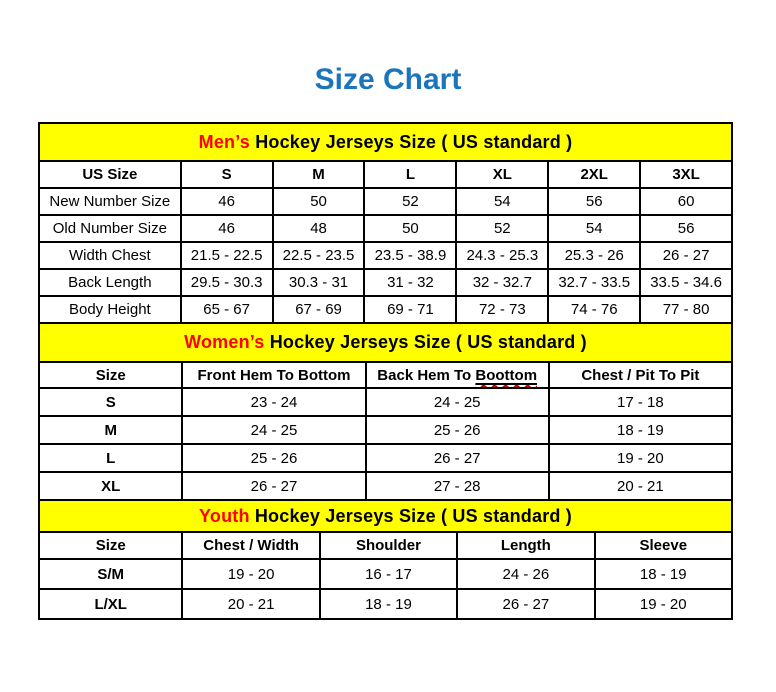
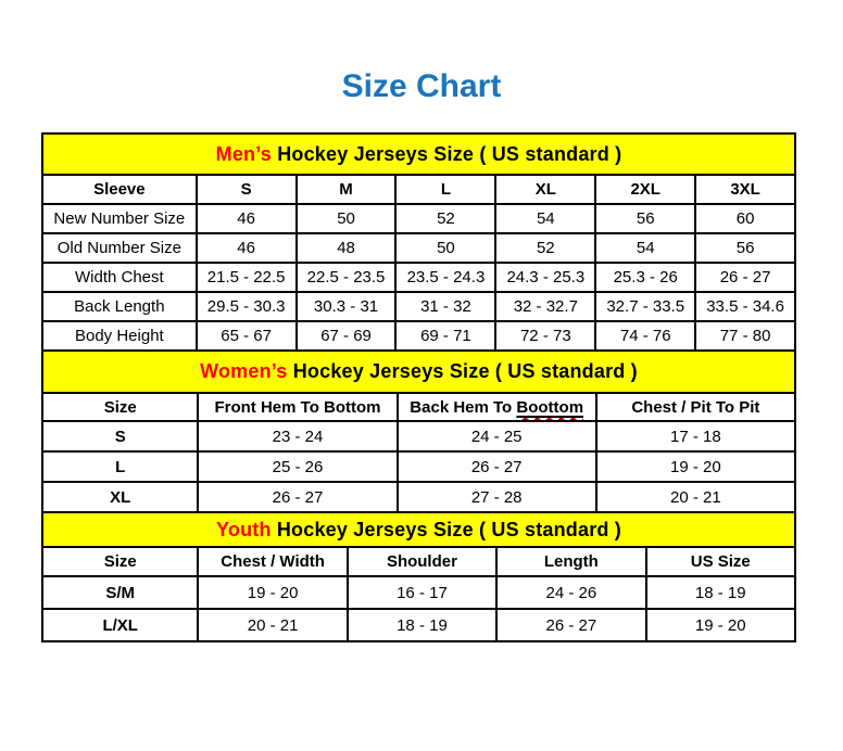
  Size Chart
  Men’s Hockey Jerseys Size ( US standard )
- US Size	S	M	L	XL	2XL	3XL
+ Sleeve	S	M	L	XL	2XL	3XL
  New Number Size	46	50	52	54	56	60
  Old Number Size	46	48	50	52	54	56
- Width Chest	21.5 - 22.5	22.5 - 23.5	23.5 - 38.9	24.3 - 25.3	25.3 - 26	26 - 27
+ Width Chest	21.5 - 22.5	22.5 - 23.5	23.5 - 24.3	24.3 - 25.3	25.3 - 26	26 - 27
  Back Length	29.5 - 30.3	30.3 - 31	31 - 32	32 - 32.7	32.7 - 33.5	33.5 - 34.6
  Body Height	65 - 67	67 - 69	69 - 71	72 - 73	74 - 76	77 - 80
  Women’s Hockey Jerseys Size ( US standard )
  Size	Front Hem To Bottom	Back Hem To Boottom	Chest / Pit To Pit
  S	23 - 24	24 - 25	17 - 18
- M	24 - 25	25 - 26	18 - 19
  L	25 - 26	26 - 27	19 - 20
  XL	26 - 27	27 - 28	20 - 21
  Youth Hockey Jerseys Size ( US standard )
- Size	Chest / Width	Shoulder	Length	Sleeve
+ Size	Chest / Width	Shoulder	Length	US Size
  S/M	19 - 20	16 - 17	24 - 26	18 - 19
  L/XL	20 - 21	18 - 19	26 - 27	19 - 20
